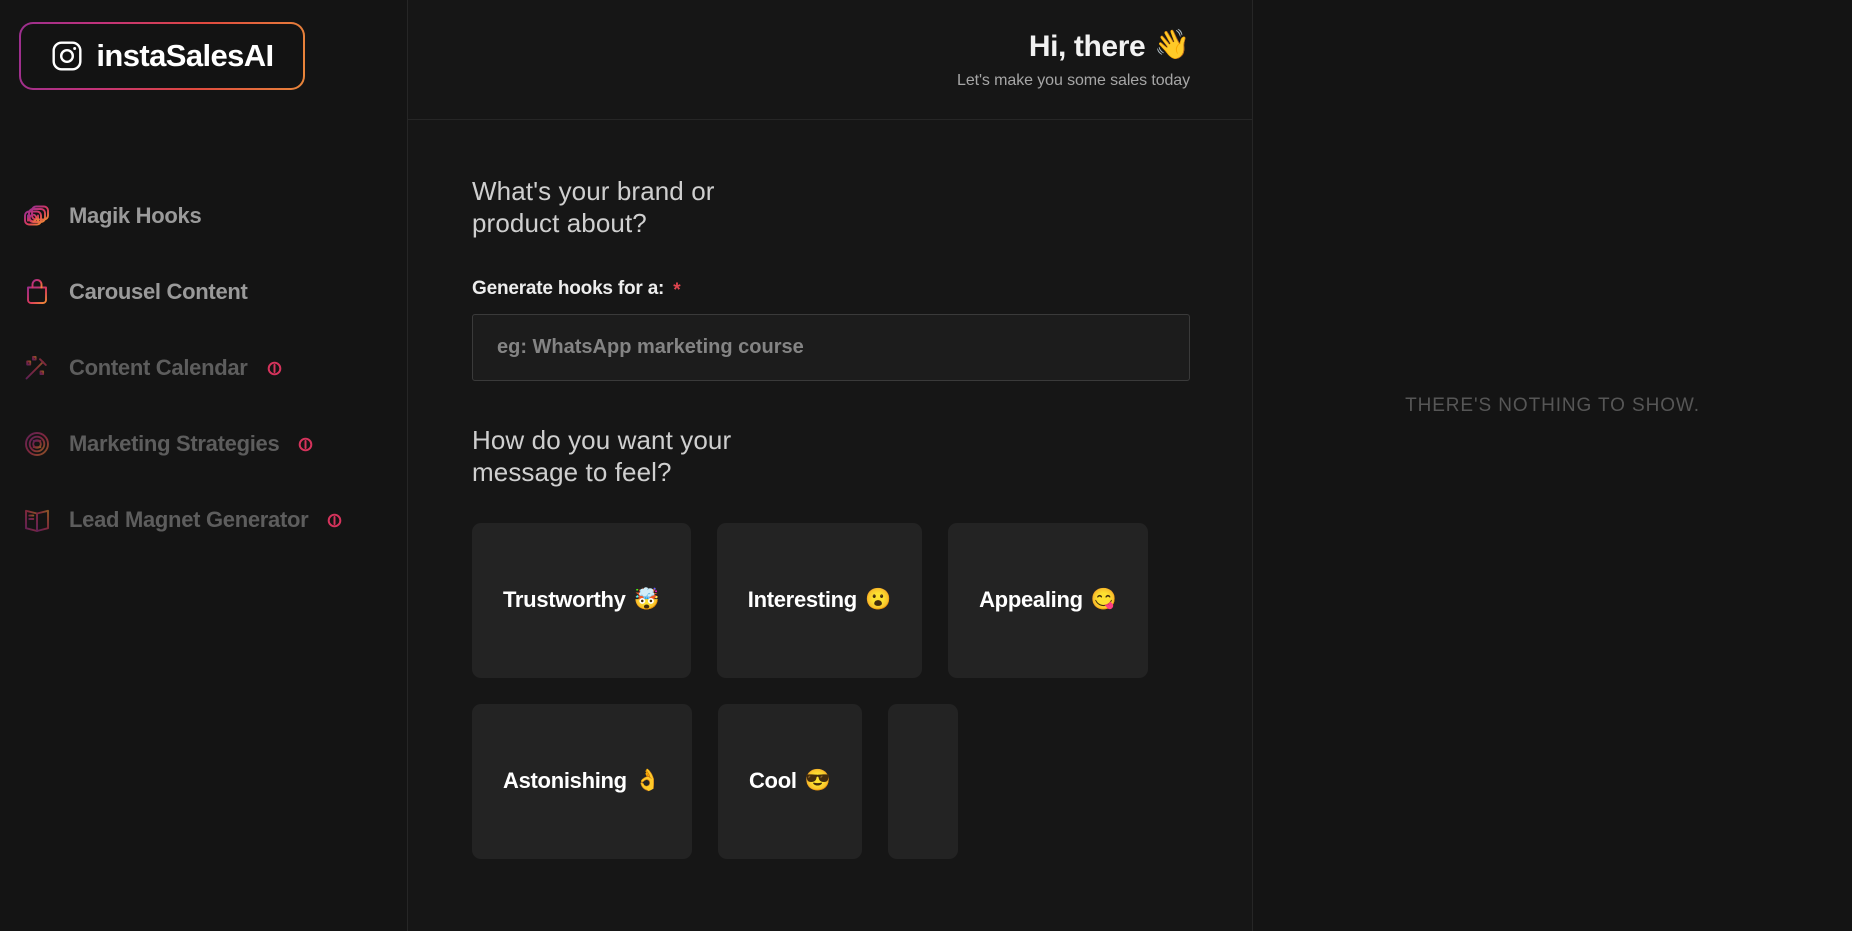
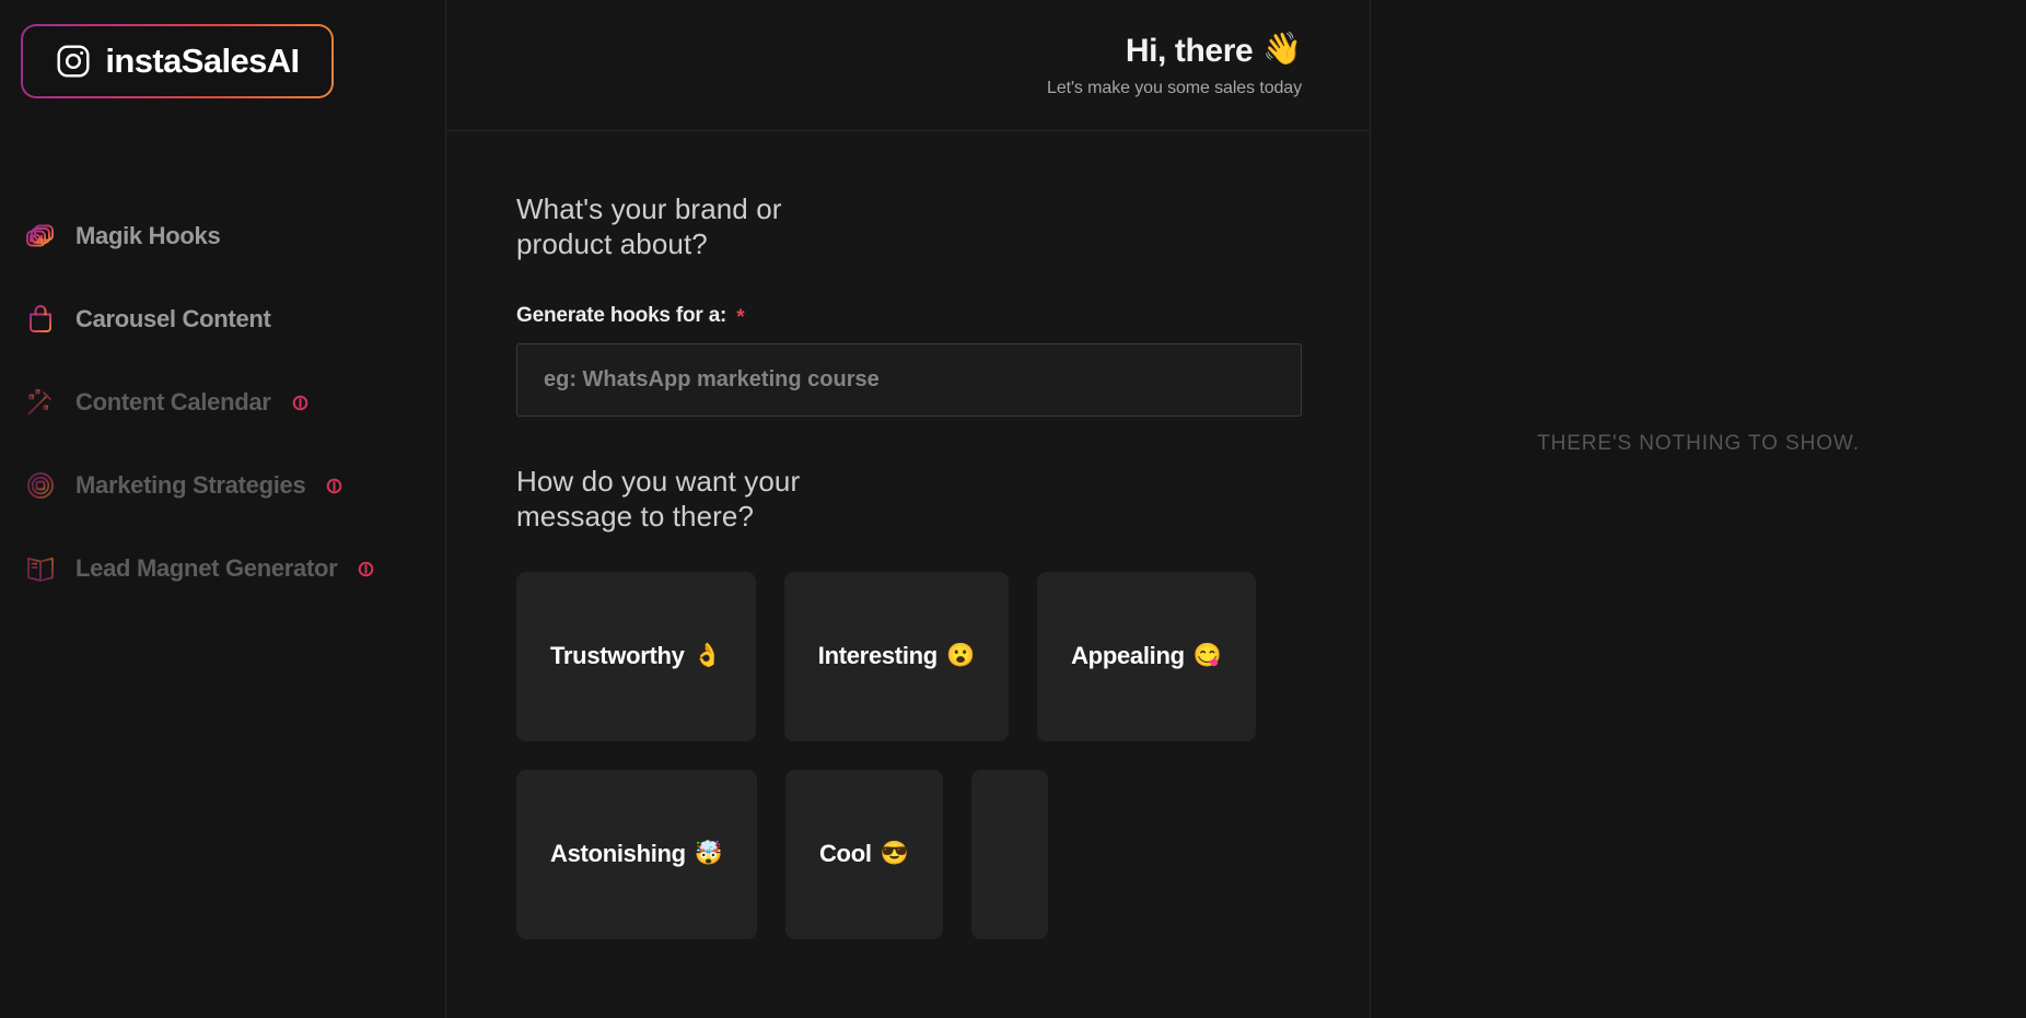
  instaSalesAI
  Magik Hooks
  Carousel Content
  Content Calendar
  Marketing Strategies
  Lead Magnet Generator
  Hi, there
  👋
  Let's make you some sales today
  What's your brand or product about?
  Generate hooks for a:
  *
  eg: WhatsApp marketing course
- How do you want your message to feel?
+ How do you want your message to there?
  Trustworthy
- 🤯
+ 👌
  Interesting
  😮
  Appealing
  😋
  Astonishing
- 👌
+ 🤯
  Cool
  😎
  THERE'S NOTHING TO SHOW.
